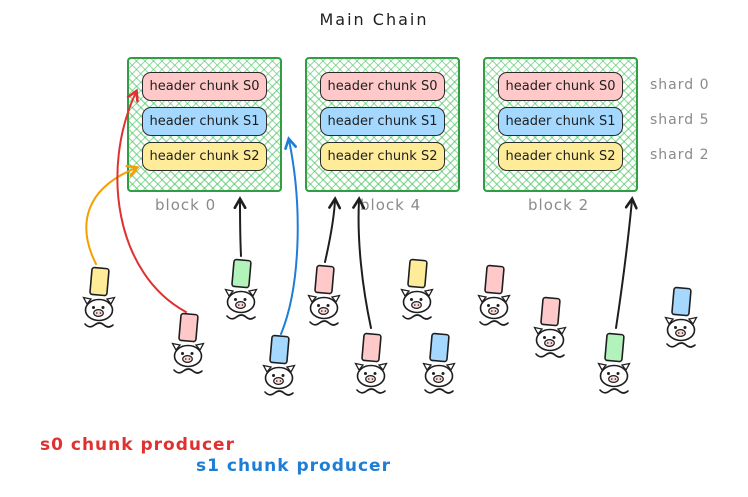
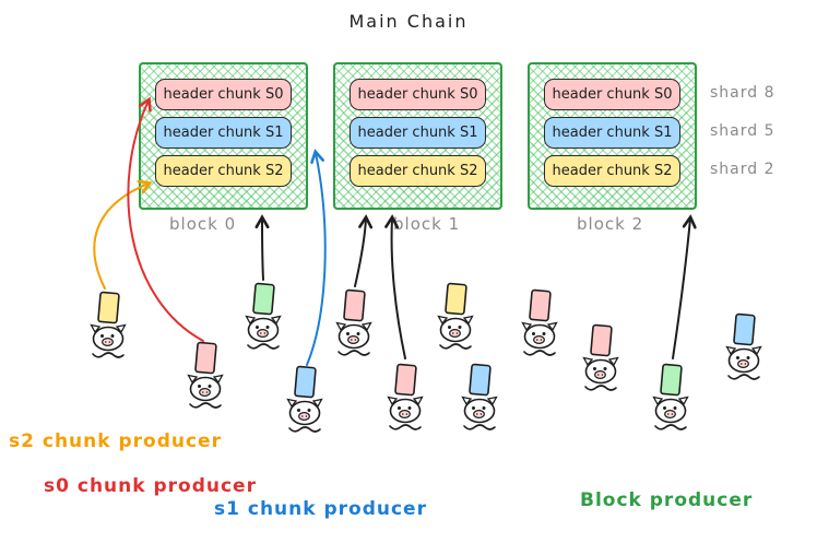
  Main Chain
  header chunk S0
  header chunk S1
  header chunk S2
  header chunk S0
  header chunk S1
  header chunk S2
  header chunk S0
  header chunk S1
  header chunk S2
  block 0
- block 4
+ block 1
  block 2
- shard 0
+ shard 8
  shard 5
  shard 2
+ s2 chunk producer
  s0 chunk producer
  s1 chunk producer
+ Block producer
